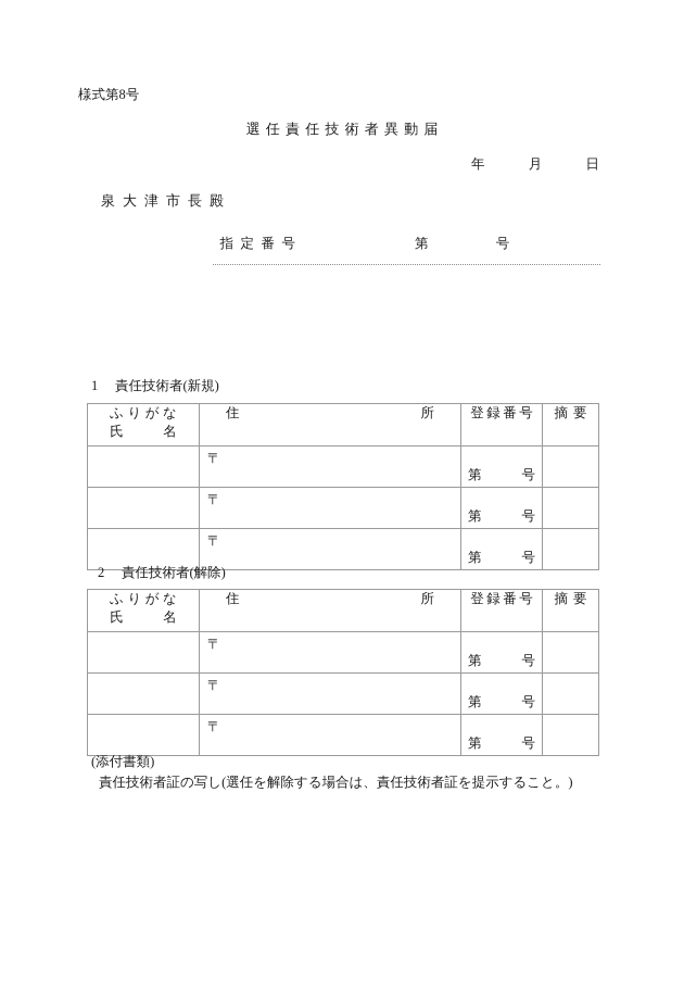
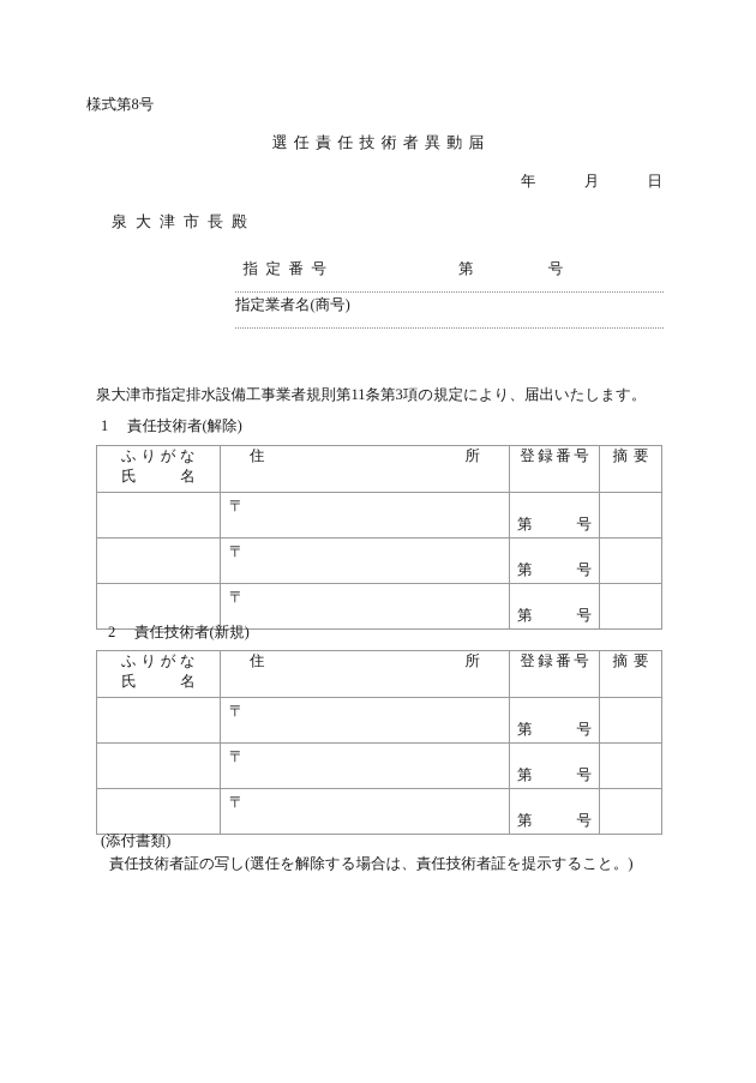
  様式第8号
  選任責任技術者異動届
  年 月 日
  泉大津市長殿
  指定番号
  第 号
+ 指定業者名(商号)
+ 泉大津市指定排水設備工事業者規則第11条第3項の規定により、届出いたします。
- 1 責任技術者(新規)
+ 1 責任技術者(解除)
  ふりがな 氏 名	住 所	登録番号	摘要
  	〒	第 号
  	〒	第 号
  	〒	第 号
- 2 責任技術者(解除)
+ 2 責任技術者(新規)
  ふりがな 氏 名	住 所	登録番号	摘要
  	〒	第 号
  	〒	第 号
  	〒	第 号
  (添付書類)
  責任技術者証の写し(選任を解除する場合は、責任技術者証を提示すること。)
